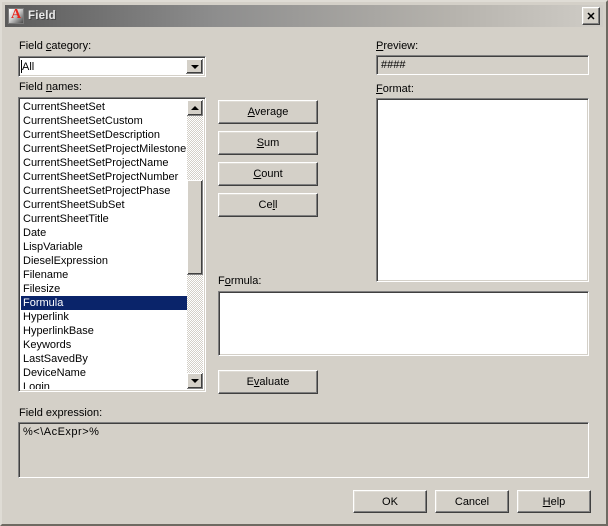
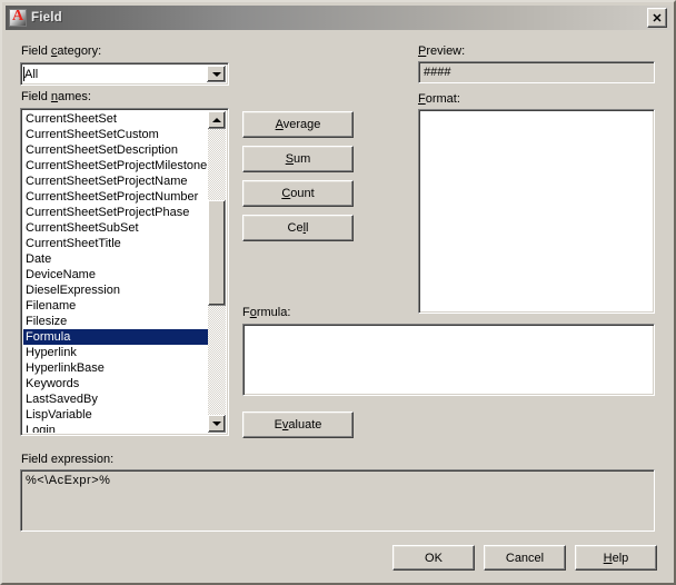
  A
  Field
  ✕
  Field category:
  All
  Field names:
  CurrentSheetSet
  CurrentSheetSetCustom
  CurrentSheetSetDescription
  CurrentSheetSetProjectMilestone
  CurrentSheetSetProjectName
  CurrentSheetSetProjectNumber
  CurrentSheetSetProjectPhase
  CurrentSheetSubSet
  CurrentSheetTitle
  Date
- LispVariable
+ DeviceName
  DieselExpression
  Filename
  Filesize
  Formula
  Hyperlink
  HyperlinkBase
  Keywords
  LastSavedBy
- DeviceName
+ LispVariable
  Login
  Average
  Sum
  Count
  Cell
  Preview:
  ####
  Format:
  Formula:
  Evaluate
  Field expression:
  %<\AcExpr>%
  OK
  Cancel
  Help
